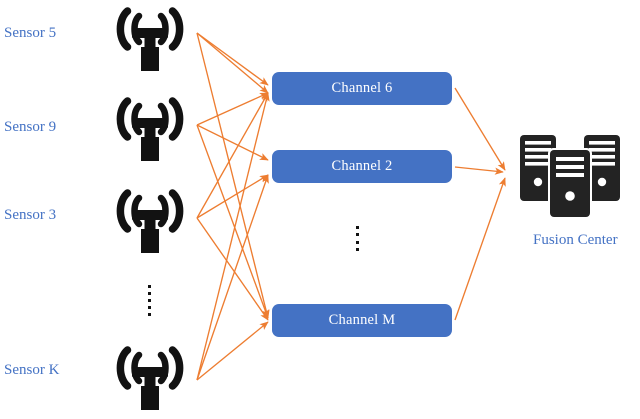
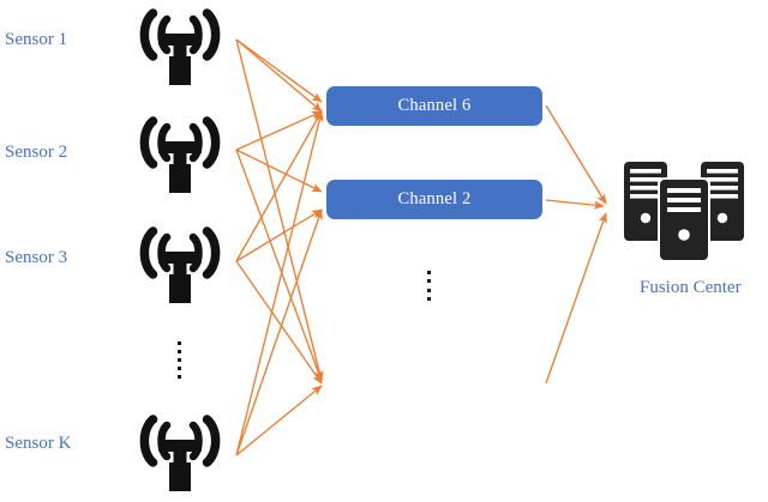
- Sensor 5
+ Sensor 1
- Sensor 9
+ Sensor 2
  Sensor 3
  Sensor K
  Channel 6
  Channel 2
- Channel M
  Fusion Center
